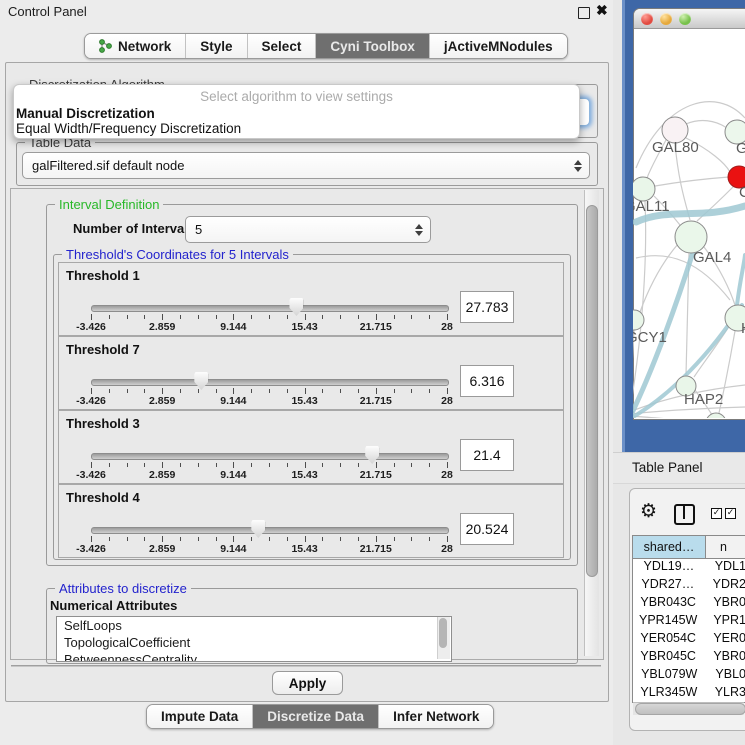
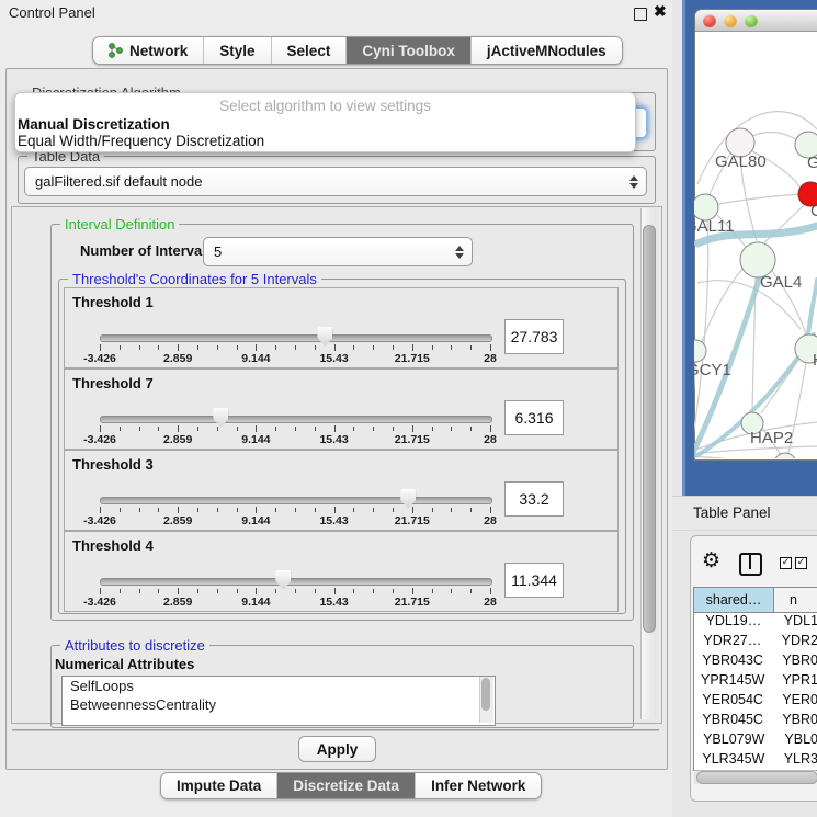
  Control Panel
  ✖
  Network
  Style
  Select
  Cyni Toolbox
  jActiveMNodules
  Table Data
  galFiltered.sif default node
  Interval Definition
  Number of Interva
  5
  Threshold's Coordinates for 5 Intervals
  Threshold 1
  -3.426
  2.859
  9.144
  15.43
  21.715
  28
  27.783
  Threshold 7
  -3.426
  2.859
  9.144
  15.43
  21.715
  28
  6.316
  Threshold 3
  -3.426
  2.859
  9.144
  15.43
  21.715
  28
- 21.4
+ 33.2
  Threshold 4
  -3.426
  2.859
  9.144
  15.43
  21.715
  28
- 20.524
+ 11.344
  Attributes to discretize
  Numerical Attributes
  SelfLoops
- TopologicalCoefficient
  BetweennessCentrality
  Apply
  Impute Data
  Discretize Data
  Infer Network
  Select algorithm to view settings
  Manual Discretization
  Equal Width/Frequency Discretization
  GAL80
  C
  AL11
  GAL4
  CY1
  HAP2
  Table Panel
  ⚙
  ✓
  ✓
  shared…
  n
  YDL19…
  YDL1
  YDR27…
  YDR2
  YBR043C
  YBR0
  YPR145W
  YPR1
  YER054C
  YER0
  YBR045C
  YBR0
  YBL079W
  YBL0
  YLR345W
  YLR3
